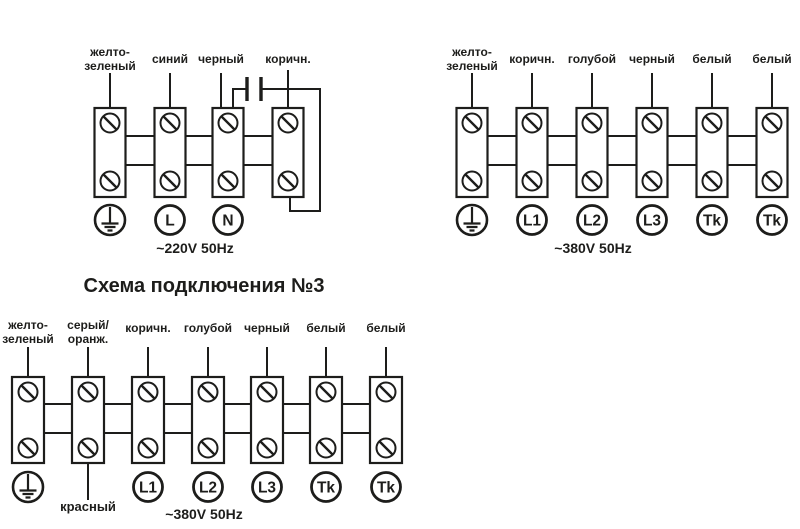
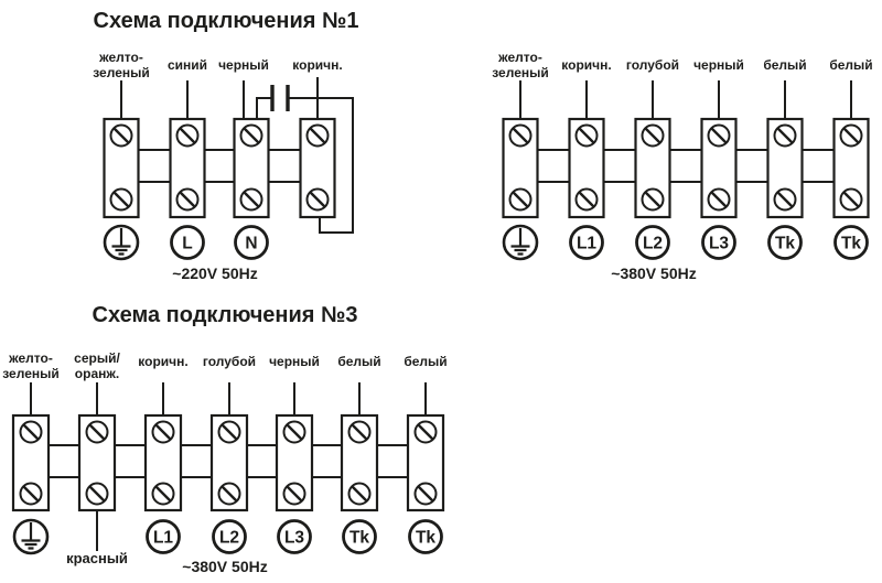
+ Схема подключения №1
  желто-
  зеленый
  синий
  черный
  коричн.
  L
  N
  ~220V 50Hz
  желто-
  зеленый
  коричн.
  голубой
  черный
  белый
  белый
  L1
  L2
  L3
  Tk
  Tk
  ~380V 50Hz
  Схема подключения №3
  желто-
  зеленый
  серый/
  оранж.
  коричн.
  голубой
  черный
  белый
  белый
  красный
  L1
  L2
  L3
  Tk
  Tk
  ~380V 50Hz
